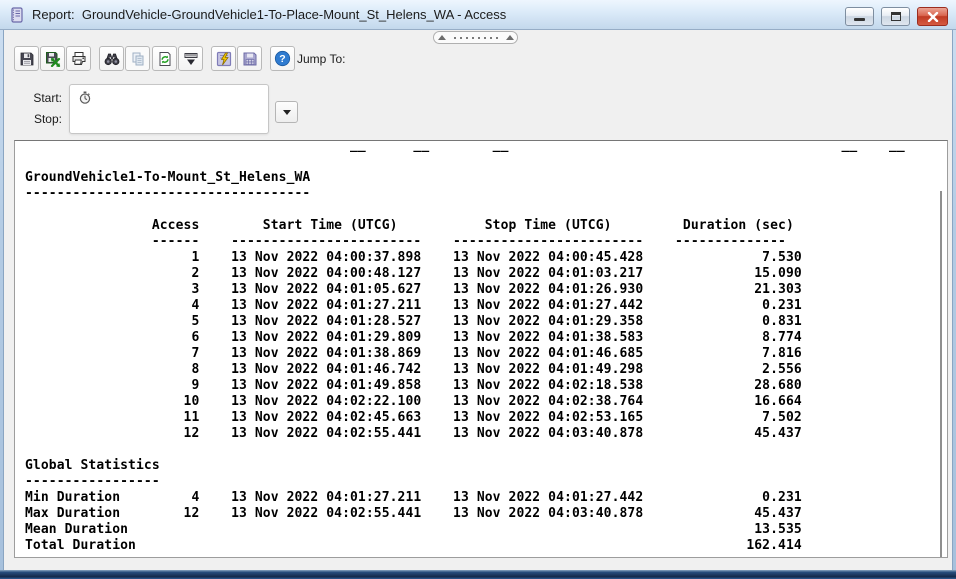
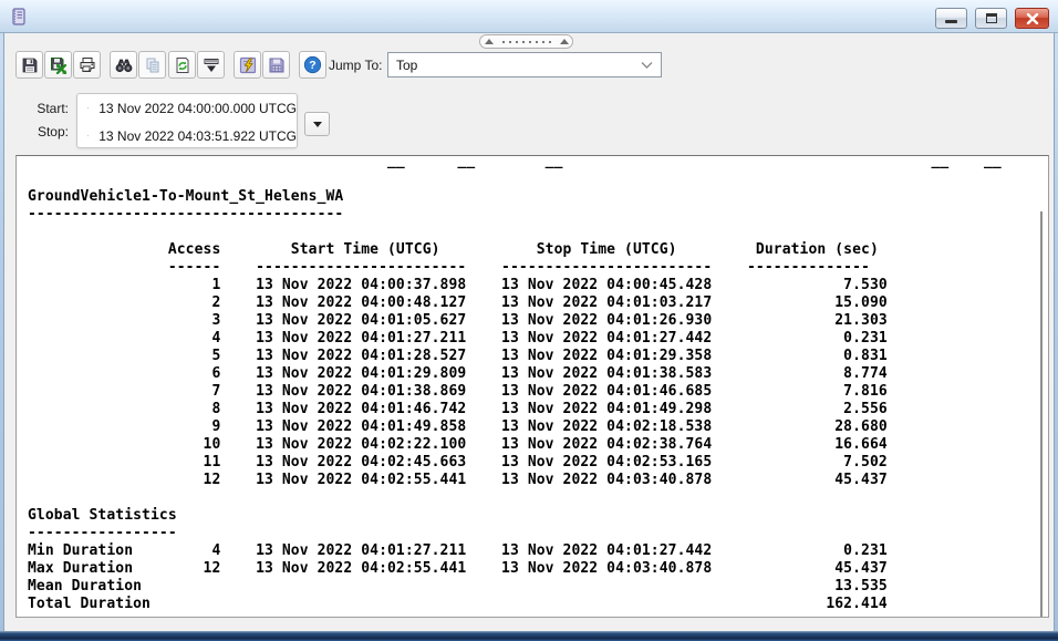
- Report: GroundVehicle-GroundVehicle1-To-Place-Mount_St_Helens_WA - Access
  ?
  Jump To:
+ Top
  Start:
  Stop:
+ 13 Nov 2022 04:00:00.000 UTCG
+ 13 Nov 2022 04:03:51.922 UTCG
  __ __ __ __ __
  GroundVehicle1-To-Mount_St_Helens_WA
  ------------------------------------
  Access Start Time (UTCG) Stop Time (UTCG) Duration (sec)
  ------ ------------------------ ------------------------ --------------
  1 13 Nov 2022 04:00:37.898 13 Nov 2022 04:00:45.428 7.530
  2 13 Nov 2022 04:00:48.127 13 Nov 2022 04:01:03.217 15.090
  3 13 Nov 2022 04:01:05.627 13 Nov 2022 04:01:26.930 21.303
  4 13 Nov 2022 04:01:27.211 13 Nov 2022 04:01:27.442 0.231
  5 13 Nov 2022 04:01:28.527 13 Nov 2022 04:01:29.358 0.831
  6 13 Nov 2022 04:01:29.809 13 Nov 2022 04:01:38.583 8.774
  7 13 Nov 2022 04:01:38.869 13 Nov 2022 04:01:46.685 7.816
  8 13 Nov 2022 04:01:46.742 13 Nov 2022 04:01:49.298 2.556
  9 13 Nov 2022 04:01:49.858 13 Nov 2022 04:02:18.538 28.680
  10 13 Nov 2022 04:02:22.100 13 Nov 2022 04:02:38.764 16.664
  11 13 Nov 2022 04:02:45.663 13 Nov 2022 04:02:53.165 7.502
  12 13 Nov 2022 04:02:55.441 13 Nov 2022 04:03:40.878 45.437
  Global Statistics
  -----------------
  Min Duration 4 13 Nov 2022 04:01:27.211 13 Nov 2022 04:01:27.442 0.231
  Max Duration 12 13 Nov 2022 04:02:55.441 13 Nov 2022 04:03:40.878 45.437
  Mean Duration 13.535
  Total Duration 162.414
